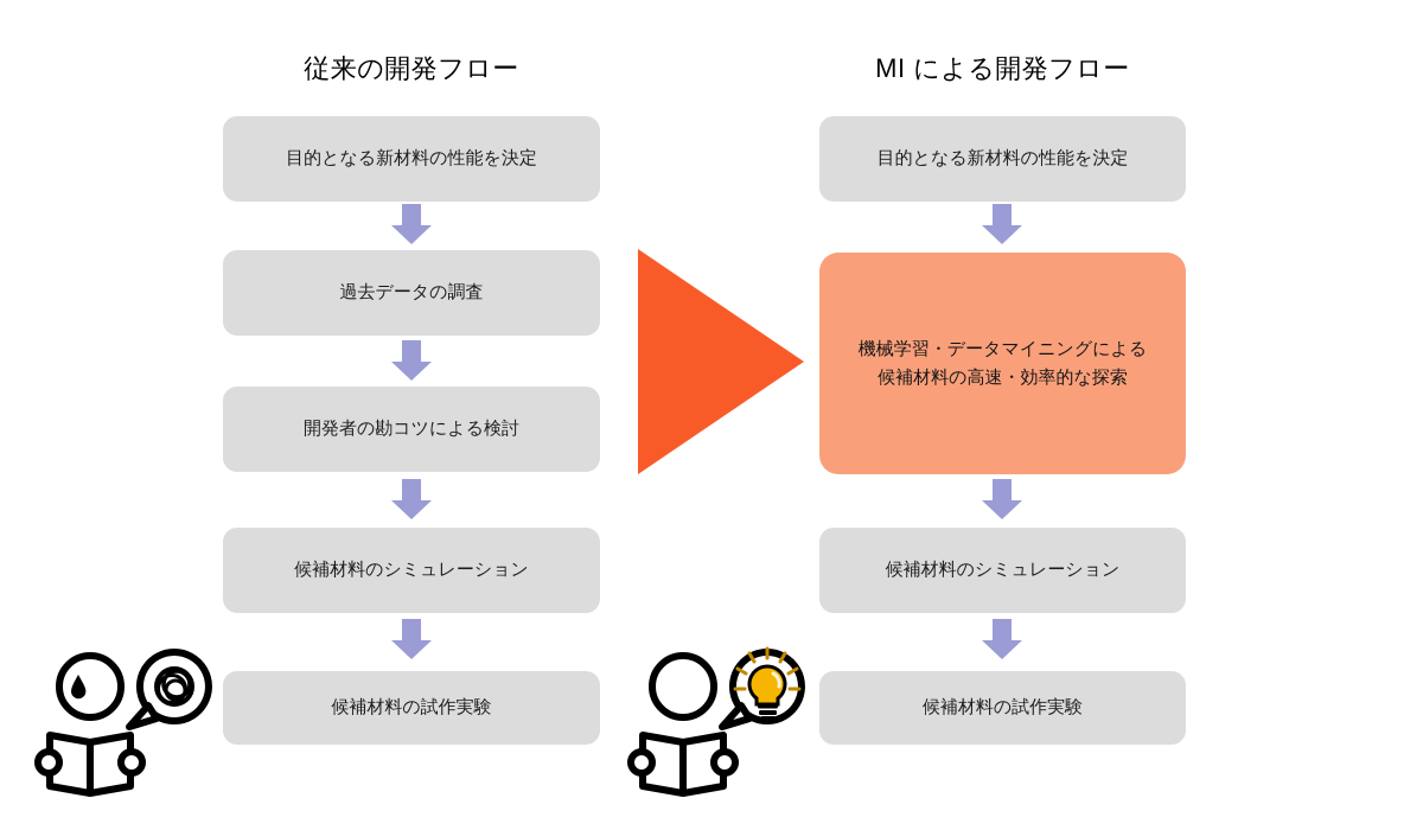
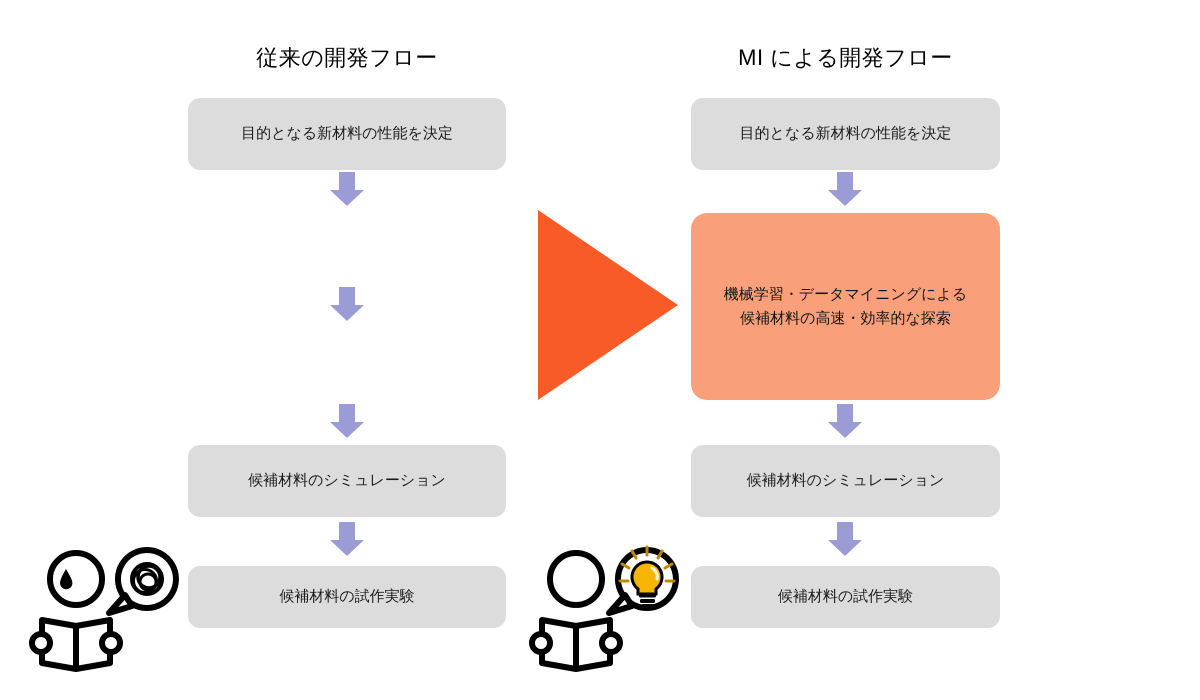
  従来の開発フロー
  MI による開発フロー
  目的となる新材料の性能を決定
- 過去データの調査
- 開発者の勘コツによる検討
  候補材料のシミュレーション
  候補材料の試作実験
  目的となる新材料の性能を決定
  機械学習・データマイニングによる
  候補材料の高速・効率的な探索
  候補材料のシミュレーション
  候補材料の試作実験
